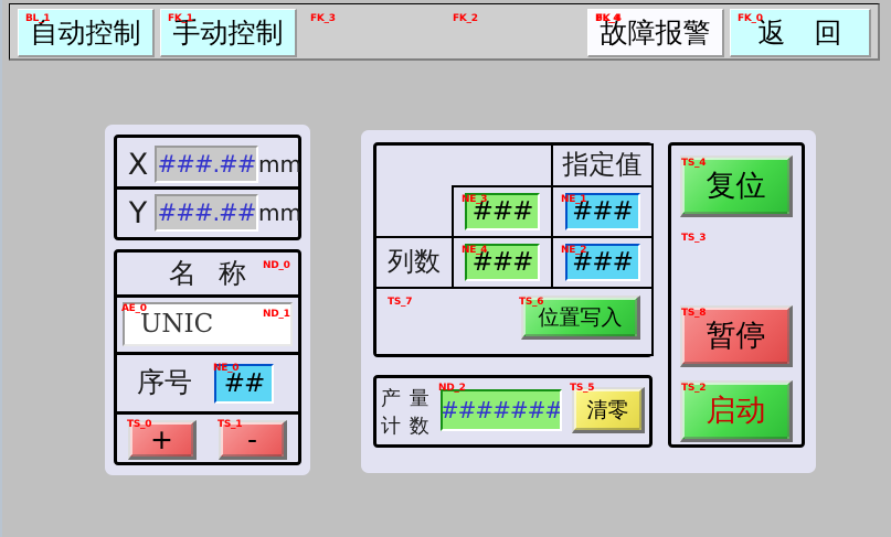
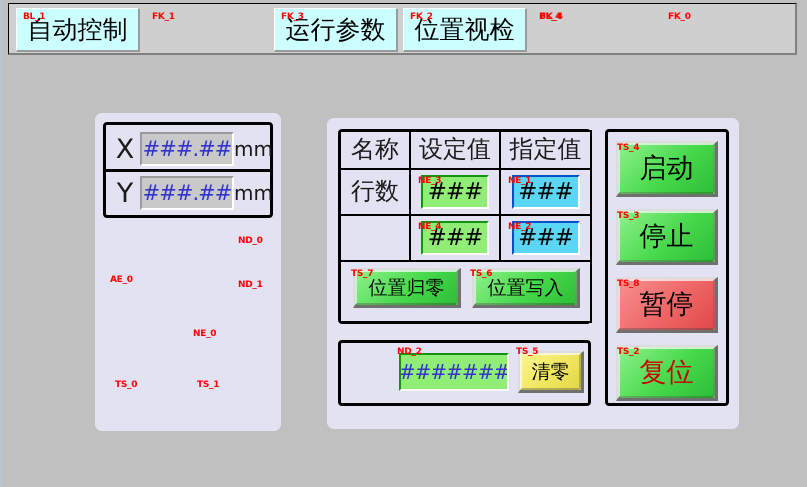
  自动控制
  BL_1
- 手动控制
  FK_1
+ 运行参数
  FK_3
+ 位置视检
  FK_2
- 故障报警
  BL_4
  FK_4
- 返 回
  FK_0
  X
  ###.##
  mm
  Y
  ###.##
  mm
  ND_0
  ND_1
- 名 称
- UNIC
- 序号
- ##
- +
- -
  AE_0
  NE_0
  TS_0
  TS_1
+ 名称
+ 设定值
  指定值
+ 行数
  ###
  ###
- 列数
  ###
  ###
+ 位置归零
  位置写入
  NE_3
  NE_1
  NE_4
  NE_2
  TS_7
  TS_6
- 产 量
- 计 数
  #######
  清零
  ND_2
  TS_5
- 复位
+ 启动
+ 停止
  暂停
- 启动
+ 复位
  TS_4
  TS_3
  TS_8
  TS_2
